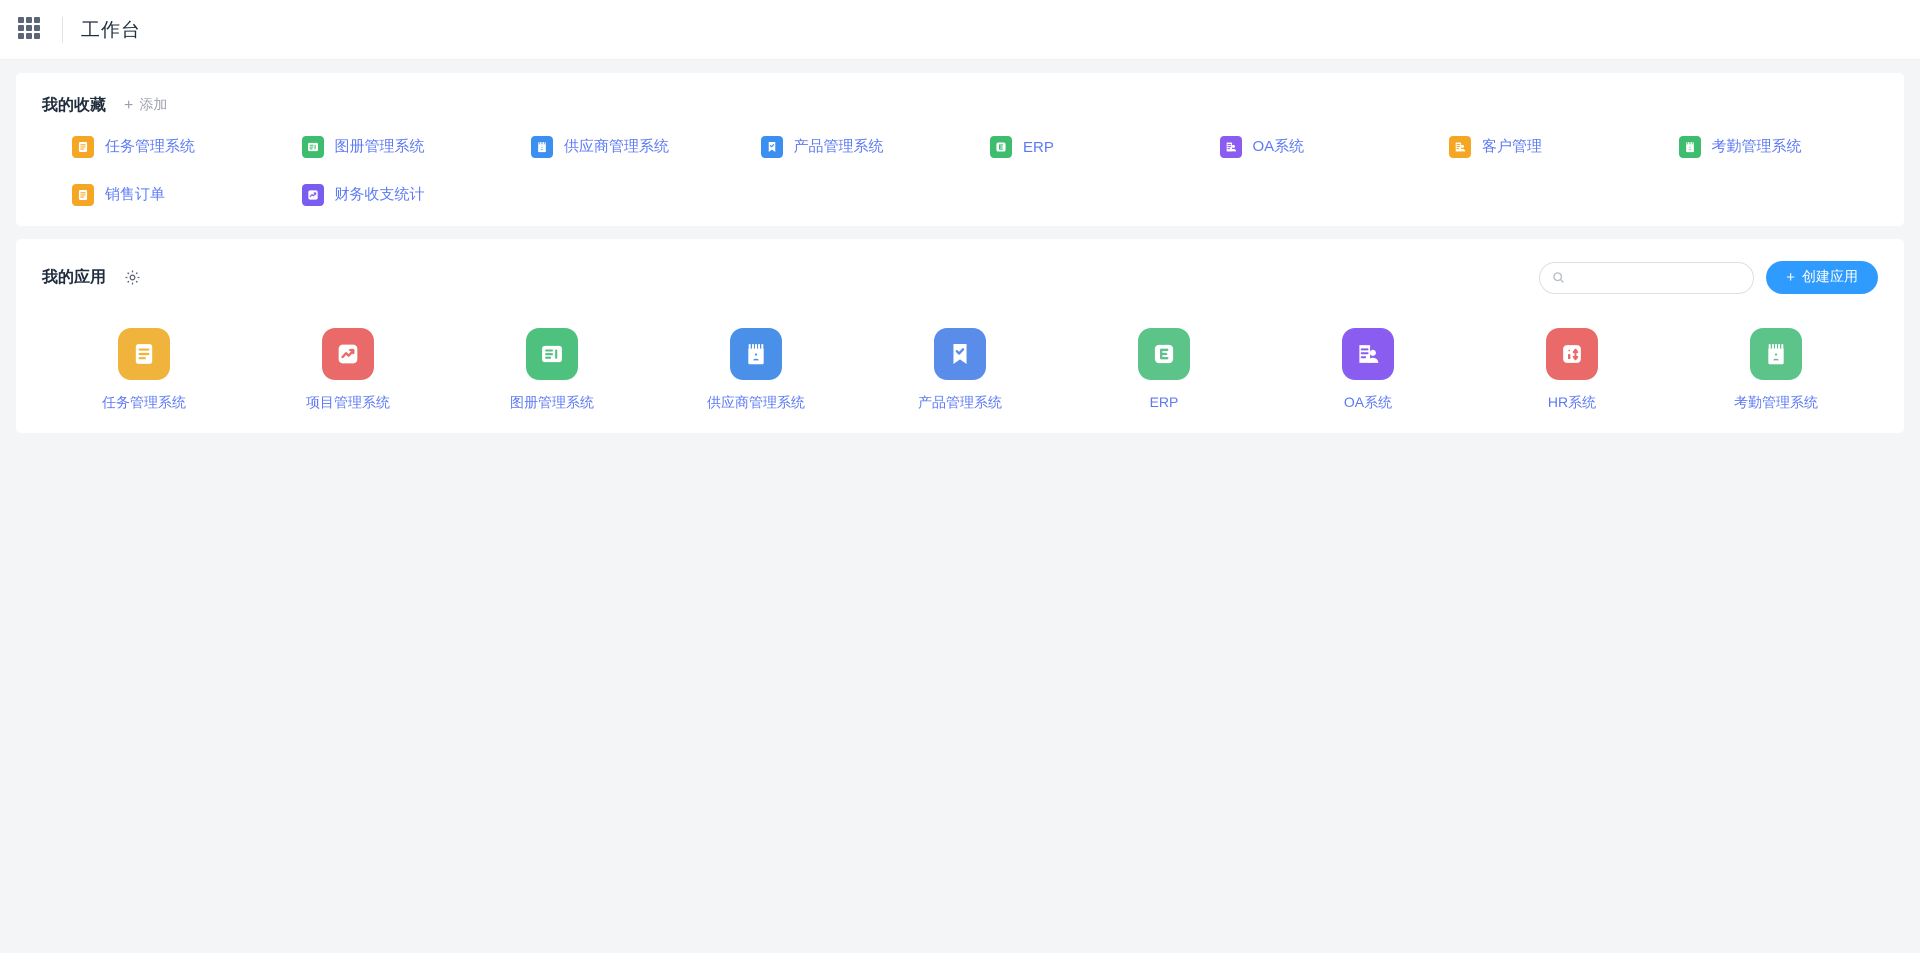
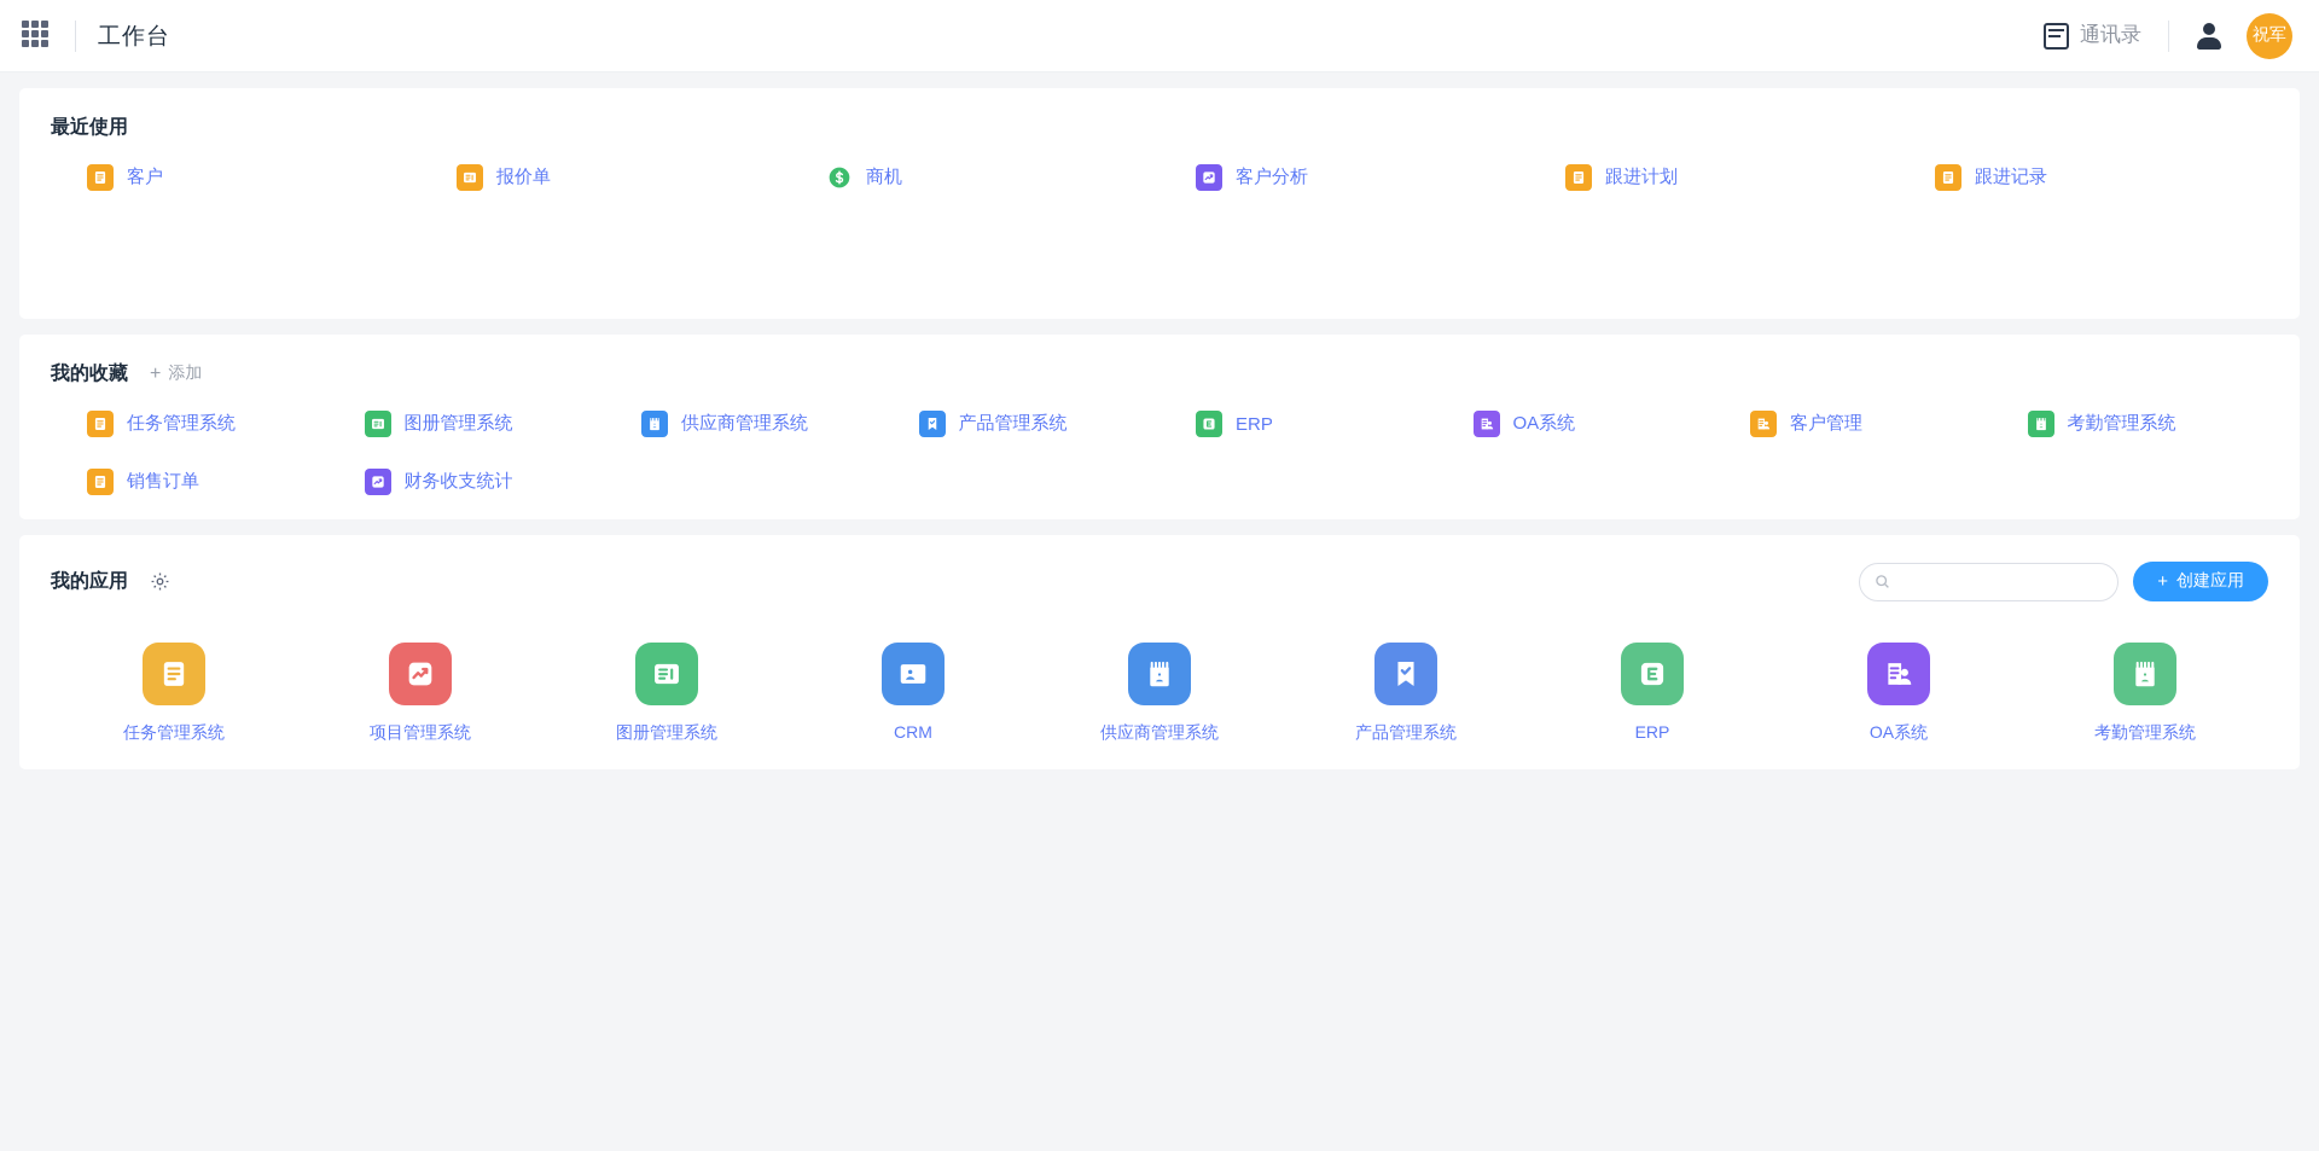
  工作台
+ 通讯录
+ 祝军
+ 最近使用
+ 客户
+ 报价单
+ 商机
+ 客户分析
+ 跟进计划
+ 跟进记录
  我的收藏
  +
  添加
  任务管理系统
  图册管理系统
  供应商管理系统
  产品管理系统
  ERP
  OA系统
  客户管理
  考勤管理系统
  销售订单
  财务收支统计
  我的应用
  +
  创建应用
  任务管理系统
  项目管理系统
  图册管理系统
+ CRM
  供应商管理系统
  产品管理系统
  ERP
  OA系统
- HR系统
  考勤管理系统
